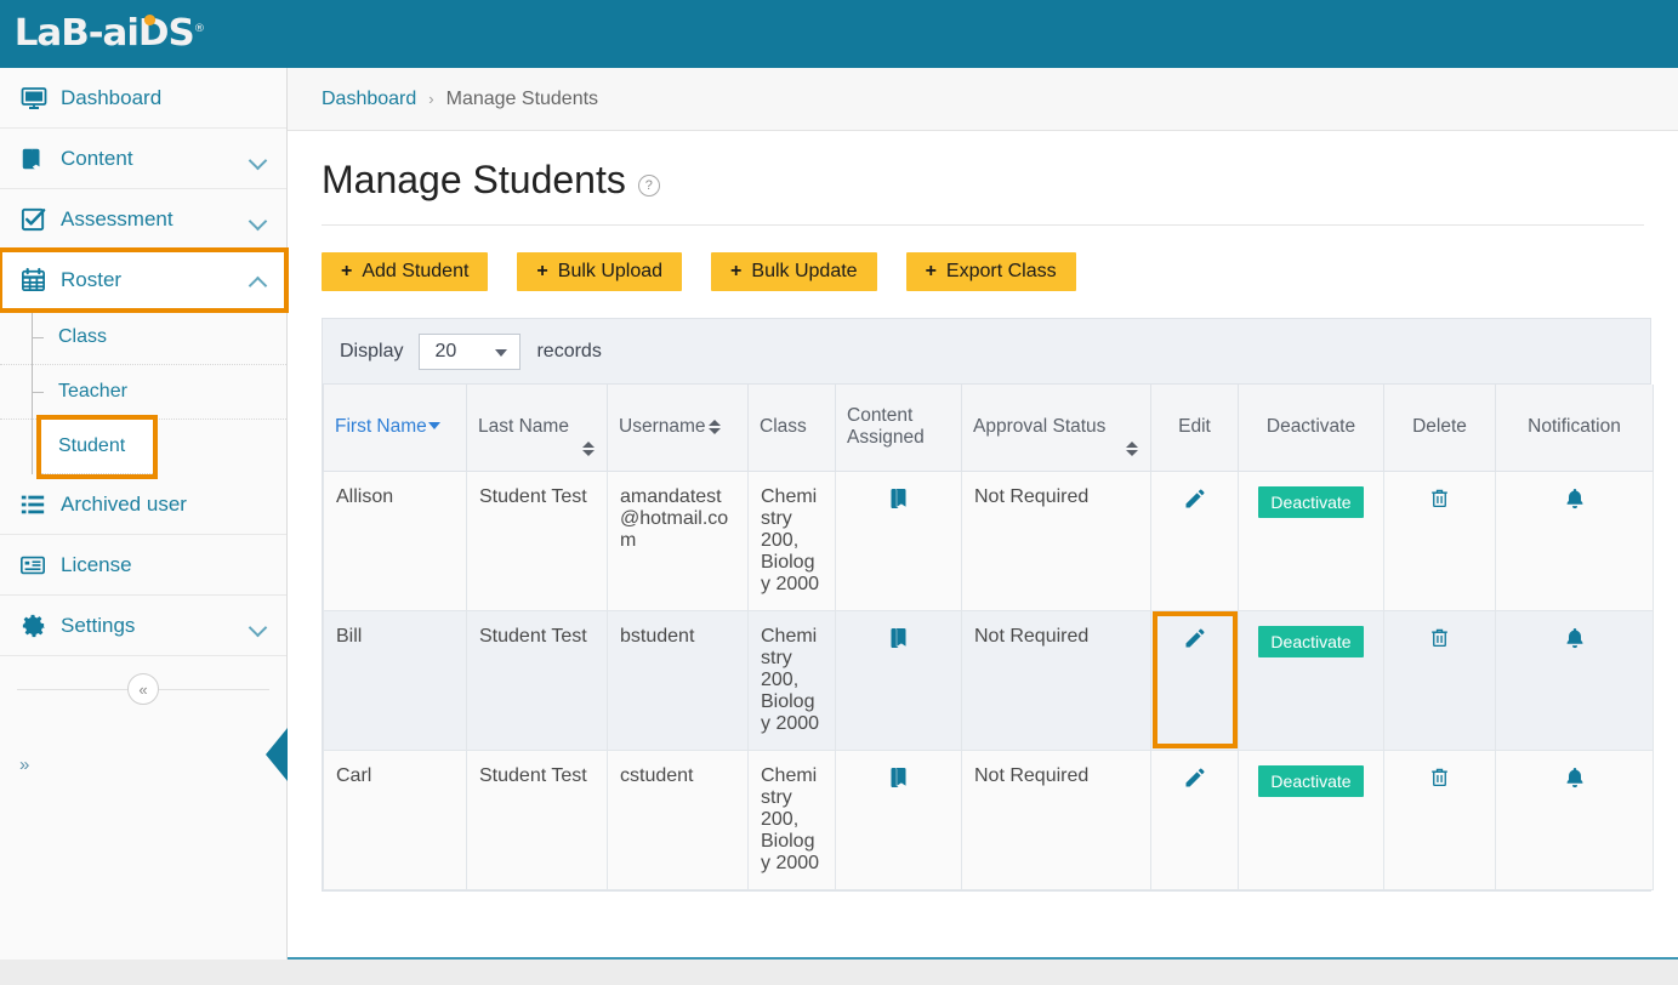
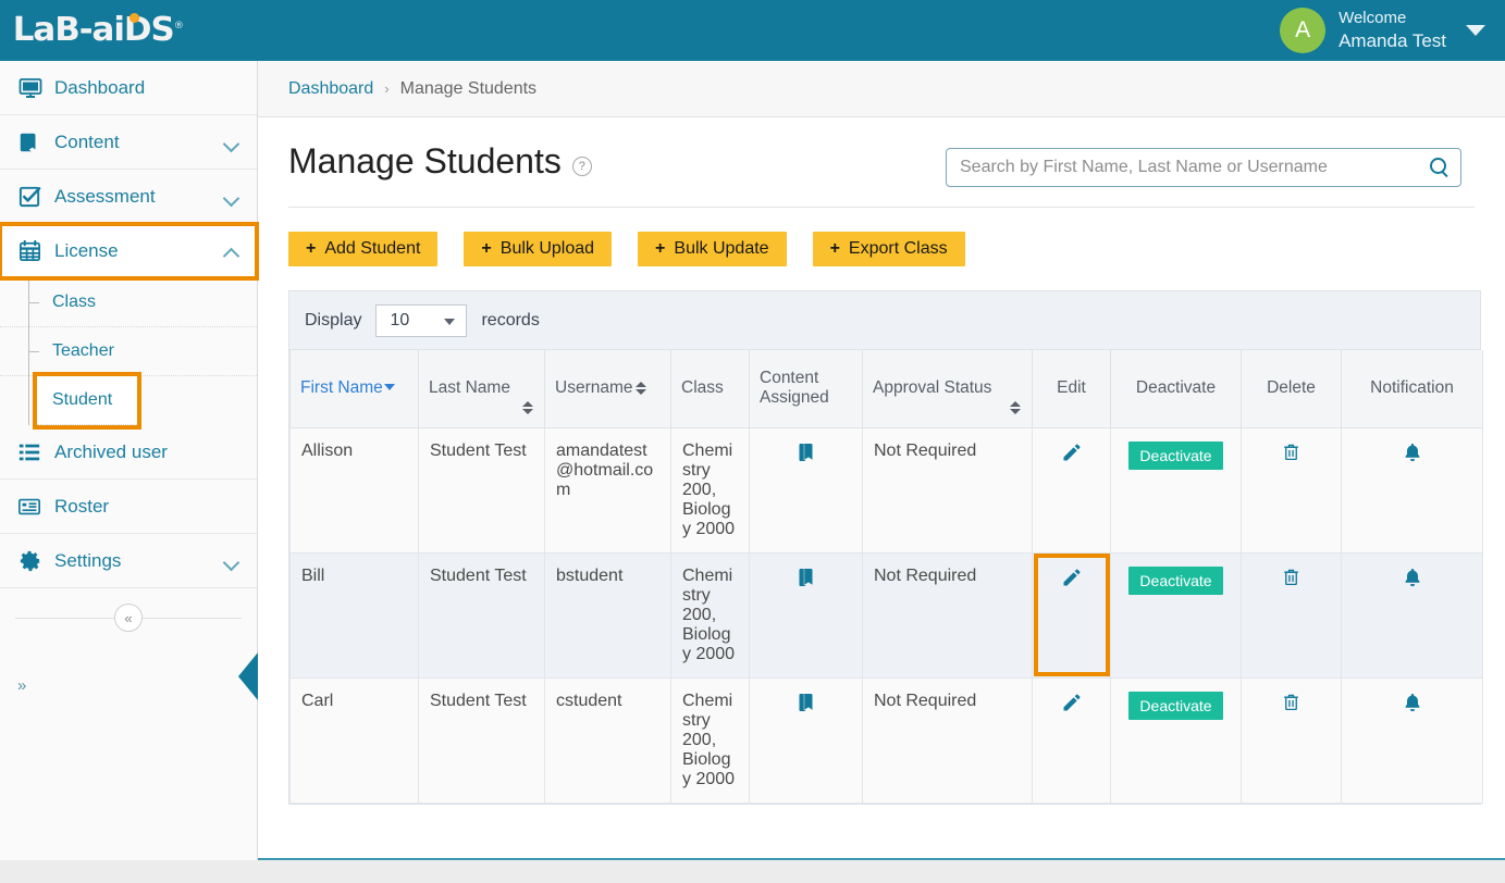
  LaB-aiDS®
+ A
+ Welcome
+ Amanda Test
  Dashboard
  Content
  Assessment
- Roster
+ License
  Class
  Teacher
  Student
  »
  Archived user
- License
+ Roster
  Settings
  «
  Dashboard
  ›
  Manage Students
  Manage Students
  ?
+ Search by First Name, Last Name or Username
  +
  Add Student
  +
  Bulk Upload
  +
  Bulk Update
  +
  Export Class
  Display
- 20
+ 10
  records
  First Name	Last Name	Username	Class	Content Assigned	Approval Status	Edit	Deactivate	Delete	Notification
  Allison	Student Test	amandatest@hotmail.com	Chemistry 200, Biology 2000		Not Required		Deactivate
  Bill	Student Test	bstudent	Chemistry 200, Biology 2000		Not Required		Deactivate
  Carl	Student Test	cstudent	Chemistry 200, Biology 2000		Not Required		Deactivate
